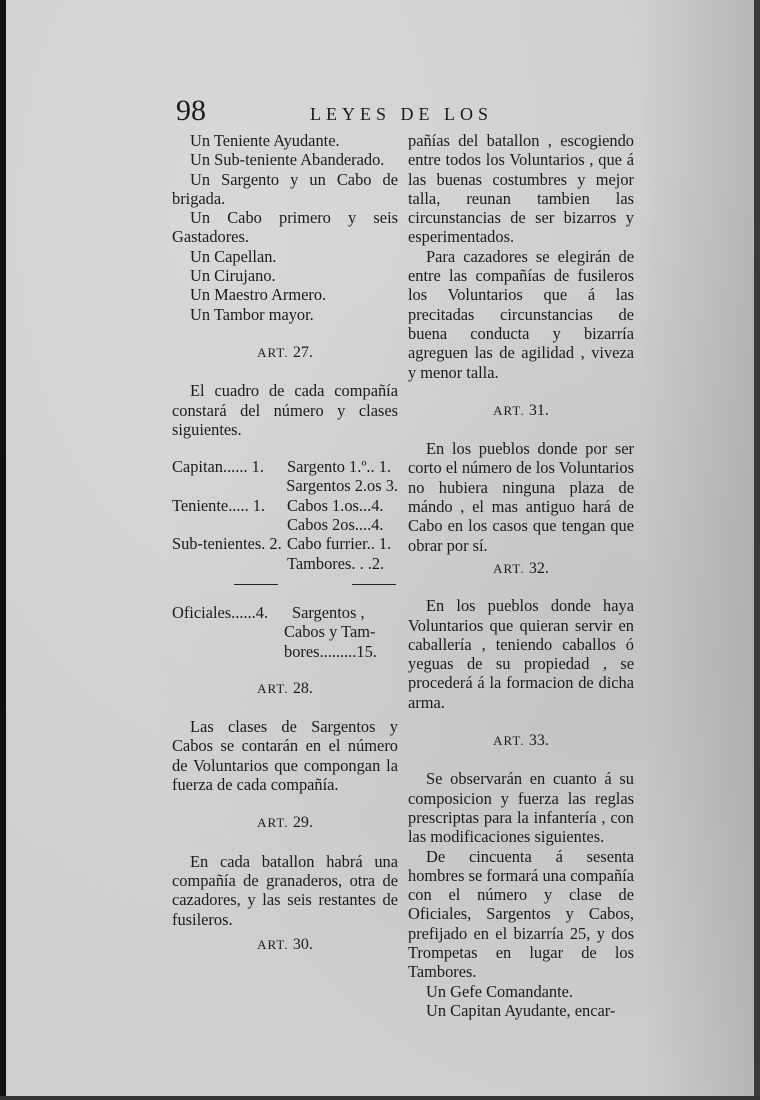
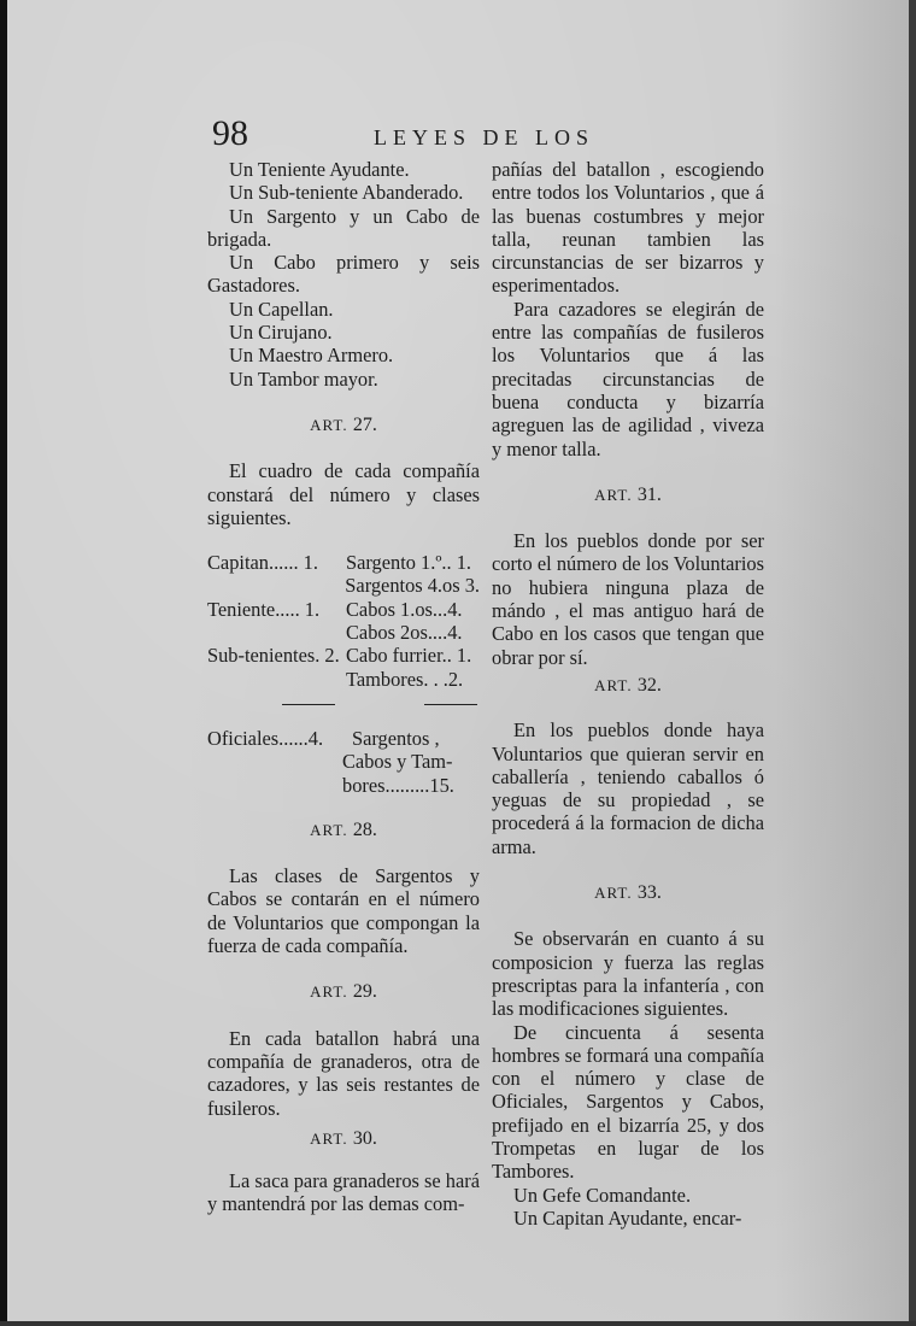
  98
  LEYES DE LOS
  Un Teniente Ayudante.
  Un Sub-teniente Abanderado.
  Un Sargento y un Cabo de brigada.
  Un Cabo primero y seis Gastadores.
  Un Capellan.
  Un Cirujano.
  Un Maestro Armero.
  Un Tambor mayor.
  ART. 27.
  El cuadro de cada compañía constará del número y clases siguientes.
  Capitan...... 1.
  Sargento 1.º.. 1.
- Sargentos 2.os 3.
+ Sargentos 4.os 3.
  Teniente..... 1.
  Cabos 1.os...4.
  Cabos 2os....4.
  Sub-tenientes. 2.
  Cabo furrier.. 1.
  Tambores. . .2.
  Oficiales......4.
  Sargentos ,
  Cabos y Tam-
  bores.........15.
  ART. 28.
  Las clases de Sargentos y Cabos se contarán en el número de Voluntarios que compongan la fuerza de cada compañía.
  ART. 29.
  En cada batallon habrá una compañía de granaderos, otra de cazadores, y las seis restantes de fusileros.
  ART. 30.
+ La saca para granaderos se hará y mantendrá por las demas com-
  pañías del batallon , escogiendo entre todos los Voluntarios , que á las buenas costumbres y mejor talla, reunan tambien las circunstancias de ser bizarros y esperimentados.
  Para cazadores se elegirán de entre las compañías de fusileros los Voluntarios que á las precitadas circunstancias de buena conducta y bizarría agreguen las de agilidad , viveza y menor talla.
  ART. 31.
  En los pueblos donde por ser corto el número de los Voluntarios no hubiera ninguna plaza de mándo , el mas antiguo hará de Cabo en los casos que tengan que obrar por sí.
  ART. 32.
  En los pueblos donde haya Voluntarios que quieran servir en caballería , teniendo caballos ó yeguas de su propiedad , se procederá á la formacion de dicha arma.
  ART. 33.
  Se observarán en cuanto á su composicion y fuerza las reglas prescriptas para la infantería , con las modificaciones siguientes.
  De cincuenta á sesenta hombres se formará una compañía con el número y clase de Oficiales, Sargentos y Cabos, prefijado en el bizarría 25, y dos Trompetas en lugar de los Tambores.
  Un Gefe Comandante.
  Un Capitan Ayudante, encar-
